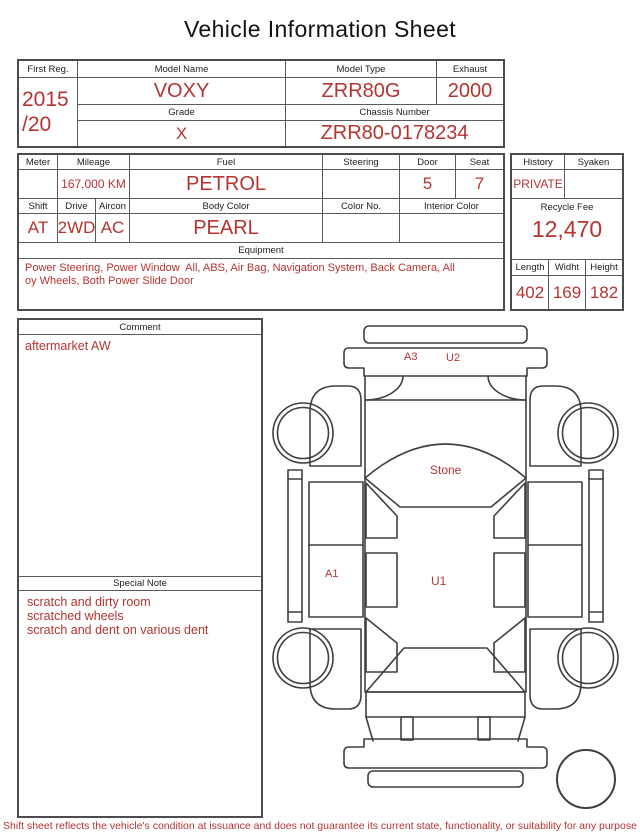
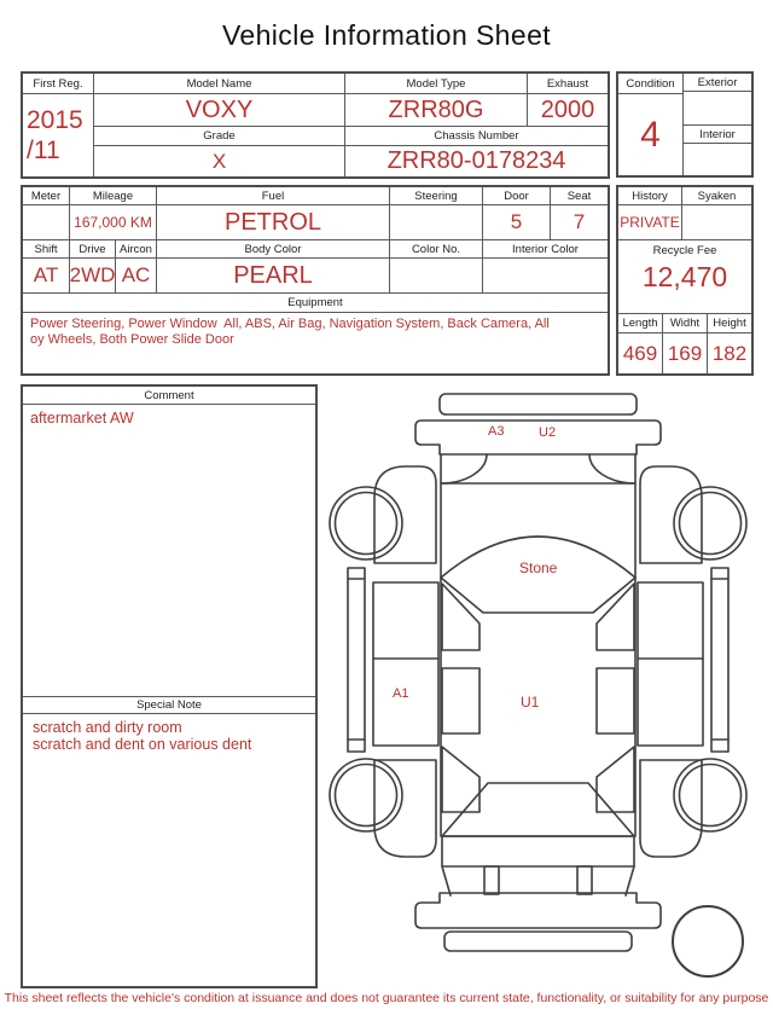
  Vehicle Information Sheet
  First Reg.
  Model Name
  Model Type
  Exhaust
  2015
- /20
+ /11
  VOXY
  ZRR80G
  2000
  Grade
  Chassis Number
  X
  ZRR80-0178234
+ Condition
+ 4
+ Exterior
+ Interior
  Meter
  Mileage
  Fuel
  Steering
  Door
  Seat
  167,000 KM
  PETROL
  5
  7
  Shift
  Drive
  Aircon
  Body Color
  Color No.
  Interior Color
  AT
  2WD
  AC
  PEARL
  Equipment
  Power Steering, Power Window All, ABS, Air Bag, Navigation System, Back Camera, All
  oy Wheels, Both Power Slide Door
  History
  Syaken
  PRIVATE
  Recycle Fee
  12,470
  Length
  Widht
  Height
- 402
+ 469
  169
  182
  Comment
  aftermarket AW
  Special Note
  scratch and dirty room
- scratched wheels
  scratch and dent on various dent
  A3
  U2
  Stone
  A1
  U1
- Shift sheet reflects the vehicle's condition at issuance and does not guarantee its current state, functionality, or suitability for any purpose
+ This sheet reflects the vehicle's condition at issuance and does not guarantee its current state, functionality, or suitability for any purpose
